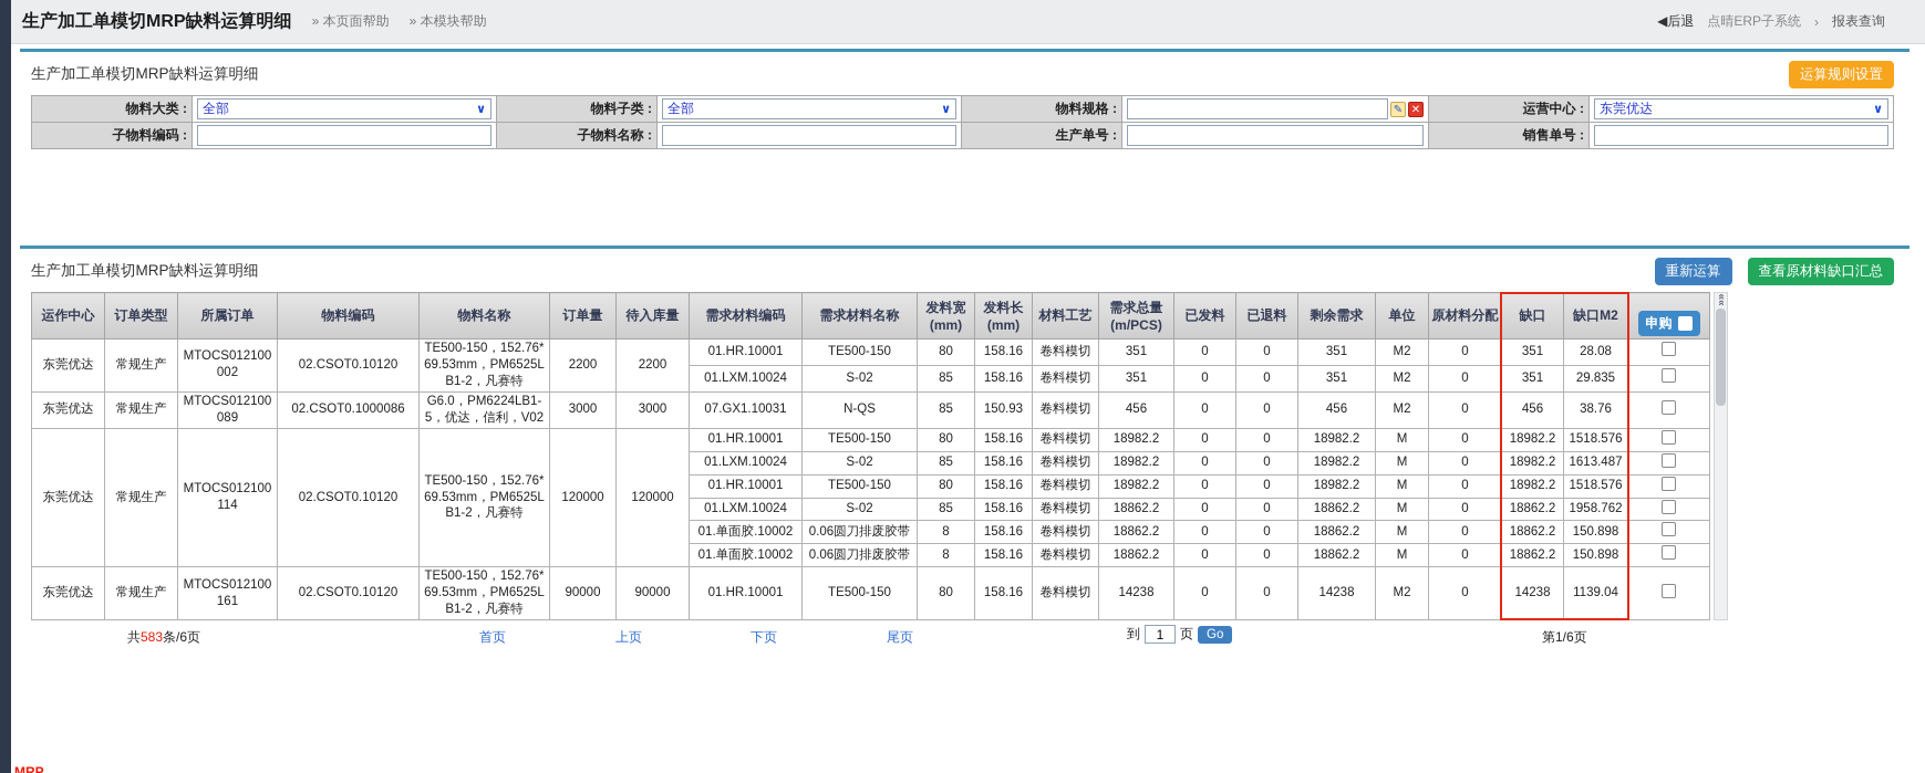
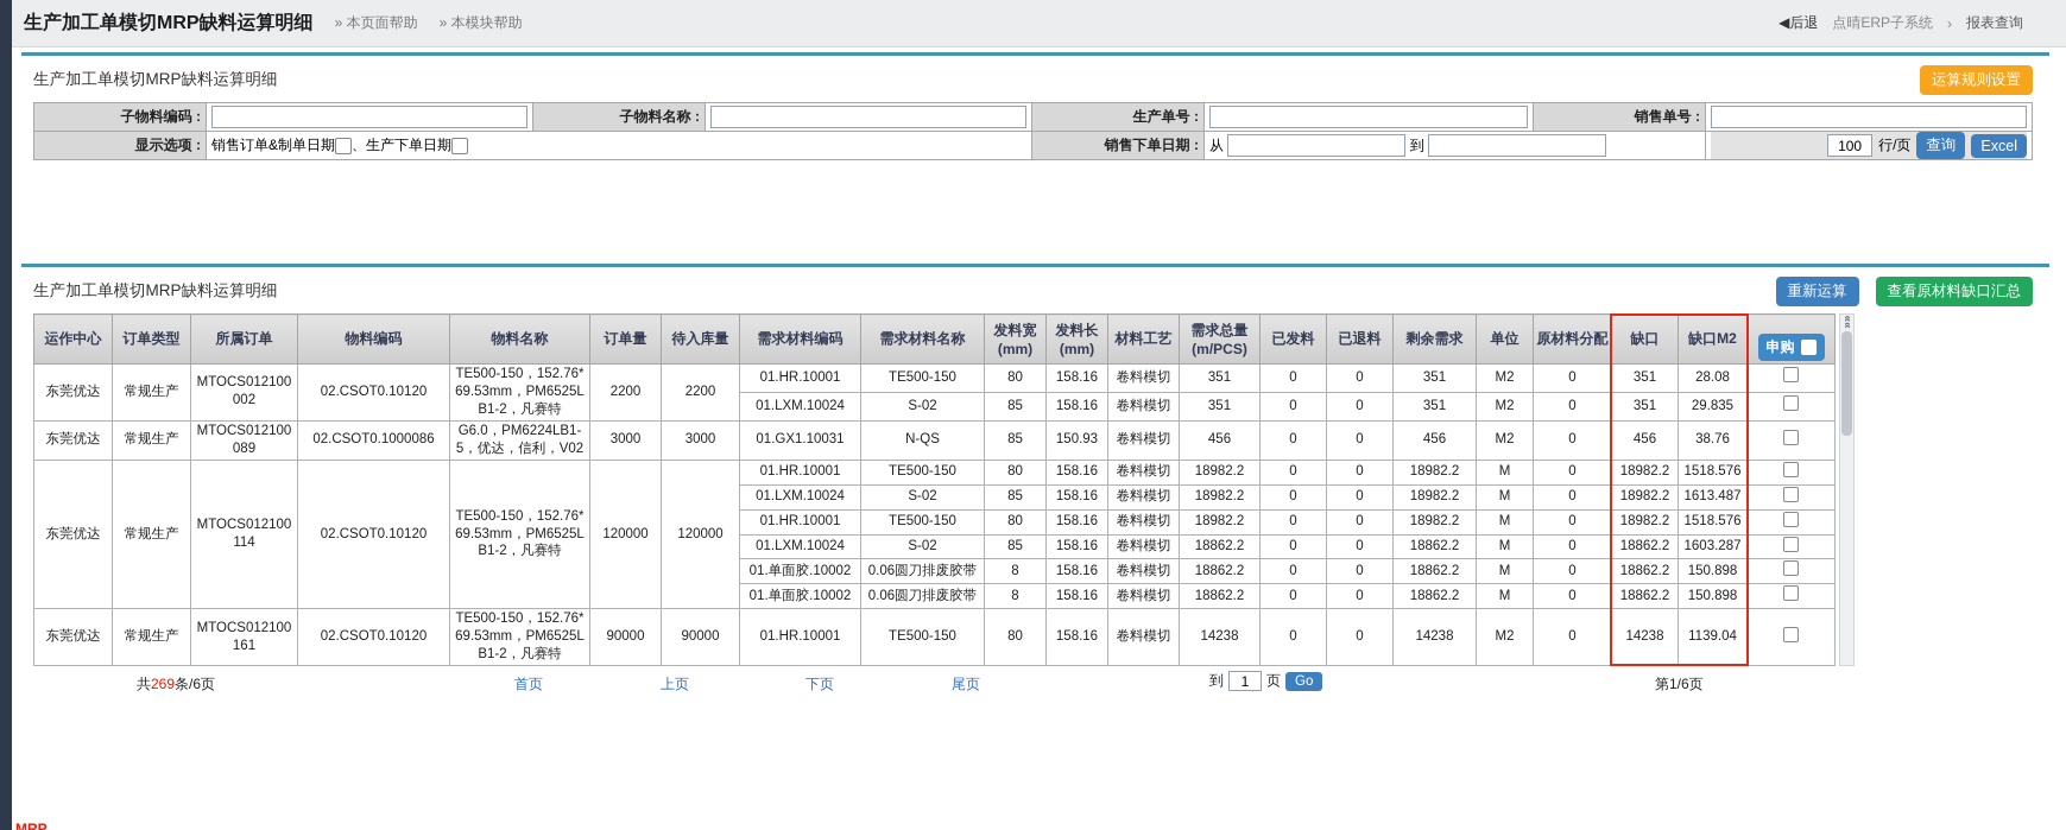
  生产加工单模切MRP缺料运算明细
  » 本页面帮助
  » 本模块帮助
  ◀后退
  点晴ERP子系统
  ›
  报表查询
  生产加工单模切MRP缺料运算明细
  运算规则设置
- 物料大类 :	全部 ∨	物料子类 :	全部 ∨	物料规格 :	✎ ✕	运营中心 :	东莞优达 ∨
  子物料编码 :		子物料名称 :		生产单号 :		销售单号 :
+ 显示选项 :	销售订单&制单日期 、生产下单日期	销售下单日期 :	从 到	100 行/页 查询 Excel
  生产加工单模切MRP缺料运算明细
  重新运算
  查看原材料缺口汇总
  运作中心	订单类型	所属订单	物料编码	物料名称	订单量	待入库量	需求材料编码	需求材料名称	发料宽 (mm)	发料长 (mm)	材料工艺	需求总量 (m/PCS)	已发料	已退料	剩余需求	单位	原材料分配	缺口	缺口M2	申购
  东莞优达	常规生产	MTOCS012100002	02.CSOT0.10120	TE500-150，152.76*69.53mm，PM6525LB1-2，凡赛特	2200	2200	01.HR.10001	TE500-150	80	158.16	卷料模切	351	0	0	351	M2	0	351	28.08
  01.LXM.10024	S-02	85	158.16	卷料模切	351	0	0	351	M2	0	351	29.835
- 东莞优达	常规生产	MTOCS012100089	02.CSOT0.1000086	G6.0，PM6224LB1-5，优达，信利，V02	3000	3000	07.GX1.10031	N-QS	85	150.93	卷料模切	456	0	0	456	M2	0	456	38.76
+ 东莞优达	常规生产	MTOCS012100089	02.CSOT0.1000086	G6.0，PM6224LB1-5，优达，信利，V02	3000	3000	01.GX1.10031	N-QS	85	150.93	卷料模切	456	0	0	456	M2	0	456	38.76
  东莞优达	常规生产	MTOCS012100114	02.CSOT0.10120	TE500-150，152.76*69.53mm，PM6525LB1-2，凡赛特	120000	120000	01.HR.10001	TE500-150	80	158.16	卷料模切	18982.2	0	0	18982.2	M	0	18982.2	1518.576
  01.LXM.10024	S-02	85	158.16	卷料模切	18982.2	0	0	18982.2	M	0	18982.2	1613.487
  01.HR.10001	TE500-150	80	158.16	卷料模切	18982.2	0	0	18982.2	M	0	18982.2	1518.576
- 01.LXM.10024	S-02	85	158.16	卷料模切	18862.2	0	0	18862.2	M	0	18862.2	1958.762
+ 01.LXM.10024	S-02	85	158.16	卷料模切	18862.2	0	0	18862.2	M	0	18862.2	1603.287
  01.单面胶.10002	0.06圆刀排废胶带	8	158.16	卷料模切	18862.2	0	0	18862.2	M	0	18862.2	150.898
  01.单面胶.10002	0.06圆刀排废胶带	8	158.16	卷料模切	18862.2	0	0	18862.2	M	0	18862.2	150.898
  东莞优达	常规生产	MTOCS012100161	02.CSOT0.10120	TE500-150，152.76*69.53mm，PM6525LB1-2，凡赛特	90000	90000	01.HR.10001	TE500-150	80	158.16	卷料模切	14238	0	0	14238	M2	0	14238	1139.04
- 共583条/6页
+ 共269条/6页
  首页
  上页
  下页
  尾页
  到
  1
  页
  Go
  第1/6页
  MRP
